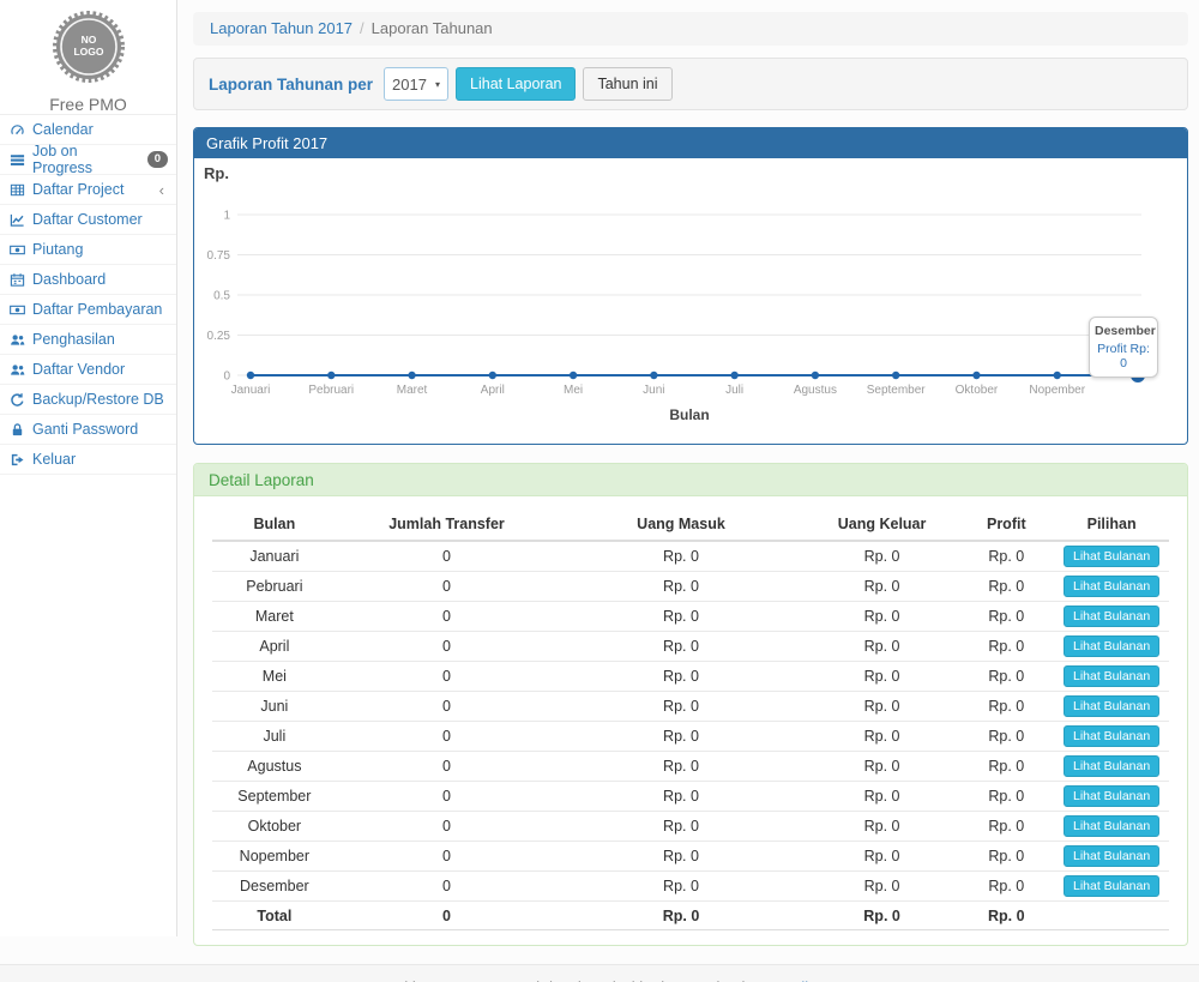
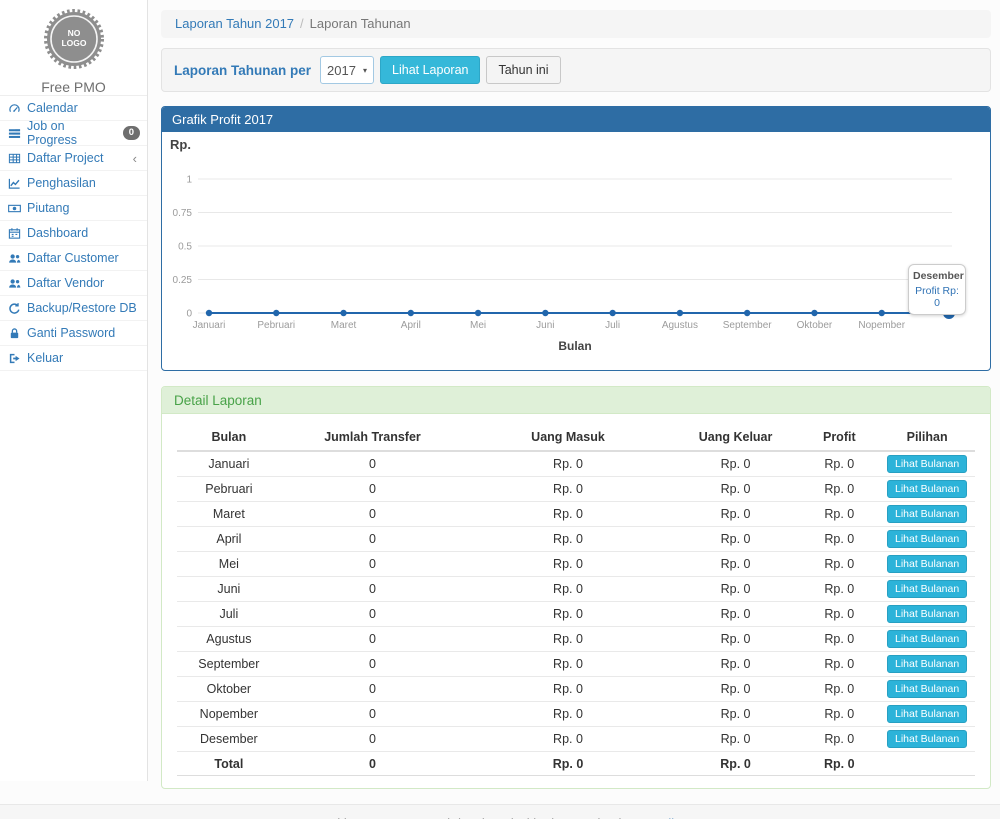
  NO
  LOGO
  Free PMO
  Calendar
  Job on Progress
  0
  Daftar Project
  ‹
- Daftar Customer
+ Penghasilan
  Piutang
  Dashboard
- Daftar Pembayaran
- Penghasilan
+ Daftar Customer
  Daftar Vendor
  Backup/Restore DB
  Ganti Password
  Keluar
  Laporan Tahun 2017 / Laporan Tahunan
  Laporan Tahunan per
  2017
  ▾
  Lihat Laporan
  Tahun ini
  Grafik Profit 2017
  0
  0.25
  0.5
  0.75
  1
  Rp.
  Januari
  Pebruari
  Maret
  April
  Mei
  Juni
  Juli
  Agustus
  September
  Oktober
  Nopember
  Bulan
  Desember
  Profit Rp: 0
  Detail Laporan
  Bulan	Jumlah Transfer	Uang Masuk	Uang Keluar	Profit	Pilihan
  Januari	0	Rp. 0	Rp. 0	Rp. 0	Lihat Bulanan
  Pebruari	0	Rp. 0	Rp. 0	Rp. 0	Lihat Bulanan
  Maret	0	Rp. 0	Rp. 0	Rp. 0	Lihat Bulanan
  April	0	Rp. 0	Rp. 0	Rp. 0	Lihat Bulanan
  Mei	0	Rp. 0	Rp. 0	Rp. 0	Lihat Bulanan
  Juni	0	Rp. 0	Rp. 0	Rp. 0	Lihat Bulanan
  Juli	0	Rp. 0	Rp. 0	Rp. 0	Lihat Bulanan
  Agustus	0	Rp. 0	Rp. 0	Rp. 0	Lihat Bulanan
  September	0	Rp. 0	Rp. 0	Rp. 0	Lihat Bulanan
  Oktober	0	Rp. 0	Rp. 0	Rp. 0	Lihat Bulanan
  Nopember	0	Rp. 0	Rp. 0	Rp. 0	Lihat Bulanan
  Desember	0	Rp. 0	Rp. 0	Rp. 0	Lihat Bulanan
  Total	0	Rp. 0	Rp. 0	Rp. 0
